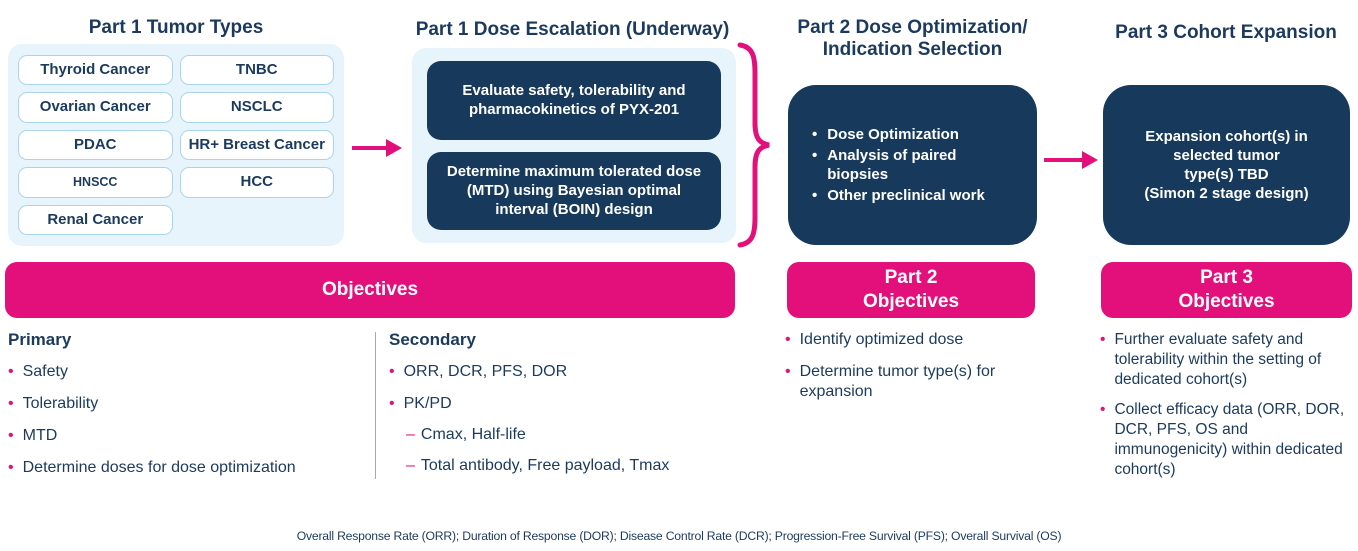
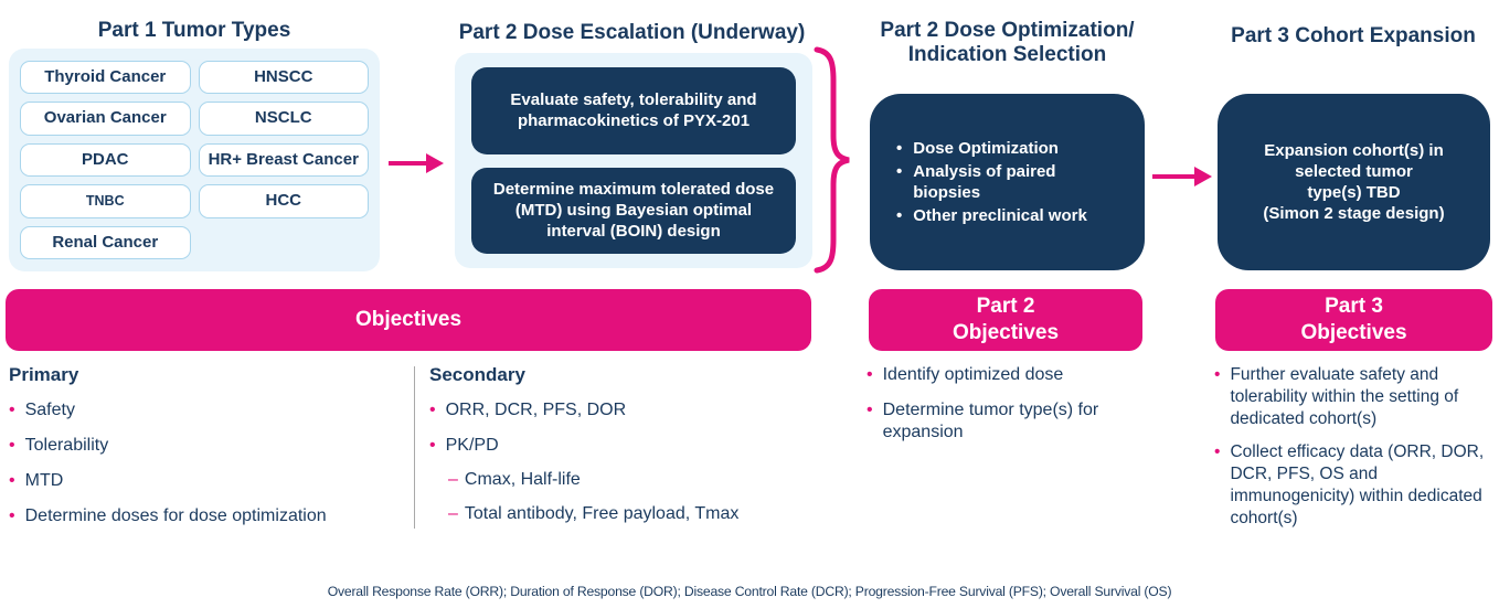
  Part 1 Tumor Types
  Thyroid Cancer
- TNBC
+ HNSCC
  Ovarian Cancer
  NSCLC
  PDAC
  HR+ Breast Cancer
- HNSCC
+ TNBC
  HCC
  Renal Cancer
- Part 1 Dose Escalation (Underway)
+ Part 2 Dose Escalation (Underway)
  Evaluate safety, tolerability and pharmacokinetics of PYX-201
  Determine maximum tolerated dose (MTD) using Bayesian optimal interval (BOIN) design
  Part 2 Dose Optimization/
  Indication Selection
  •
  Dose Optimization
  •
  Analysis of paired biopsies
  •
  Other preclinical work
  Part 3 Cohort Expansion
  Expansion cohort(s) in
  selected tumor
  type(s) TBD
  (Simon 2 stage design)
  Objectives
  Part 2
  Objectives
  Part 3
  Objectives
  Primary
  •
  Safety
  •
  Tolerability
  •
  MTD
  •
  Determine doses for dose optimization
  Secondary
  •
  ORR, DCR, PFS, DOR
  •
  PK/PD
  –
  Cmax, Half-life
  –
  Total antibody, Free payload, Tmax
  •
  Identify optimized dose
  •
  Determine tumor type(s) for expansion
  •
  Further evaluate safety and tolerability within the setting of dedicated cohort(s)
  •
  Collect efficacy data (ORR, DOR, DCR, PFS, OS and immunogenicity) within dedicated cohort(s)
  Overall Response Rate (ORR); Duration of Response (DOR); Disease Control Rate (DCR); Progression-Free Survival (PFS); Overall Survival (OS)
